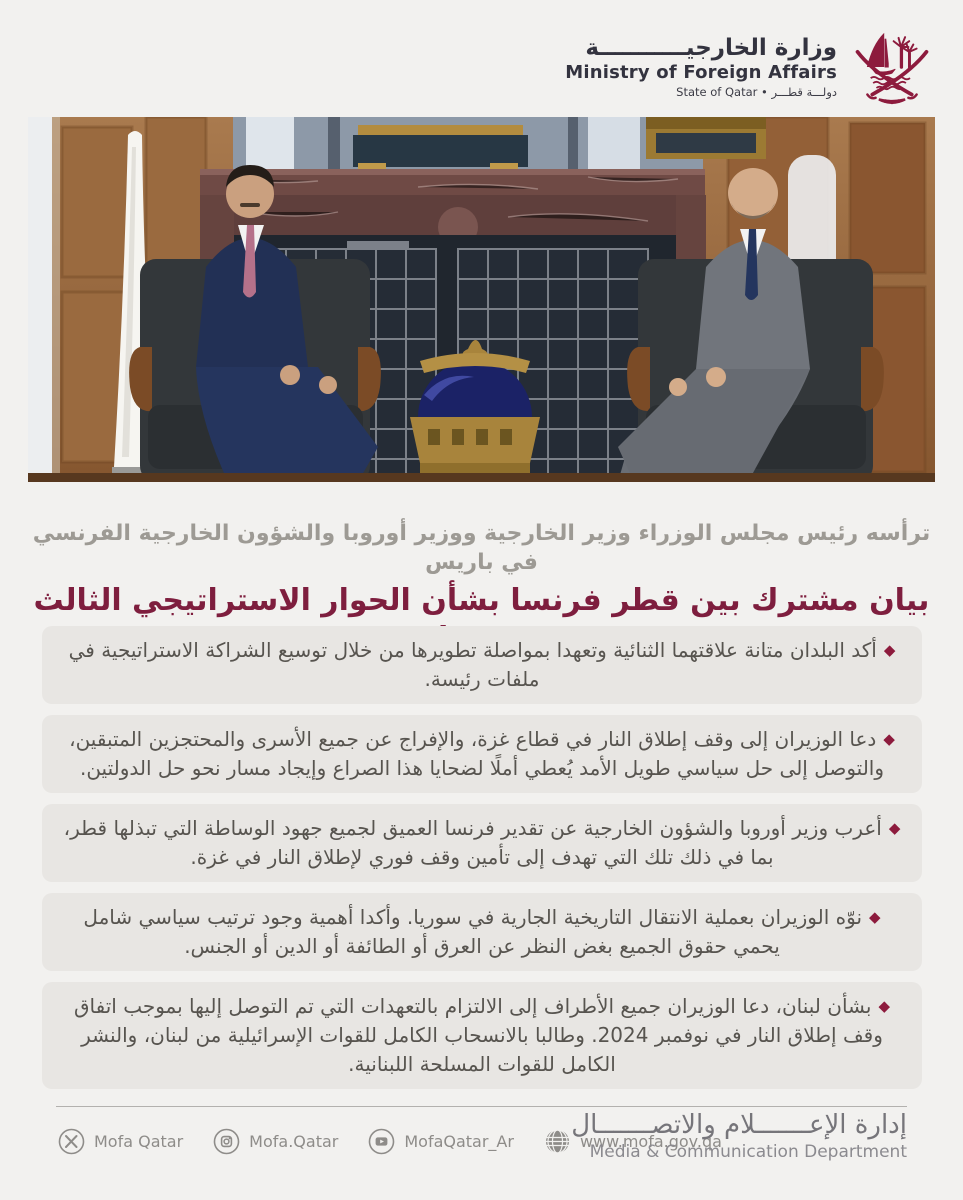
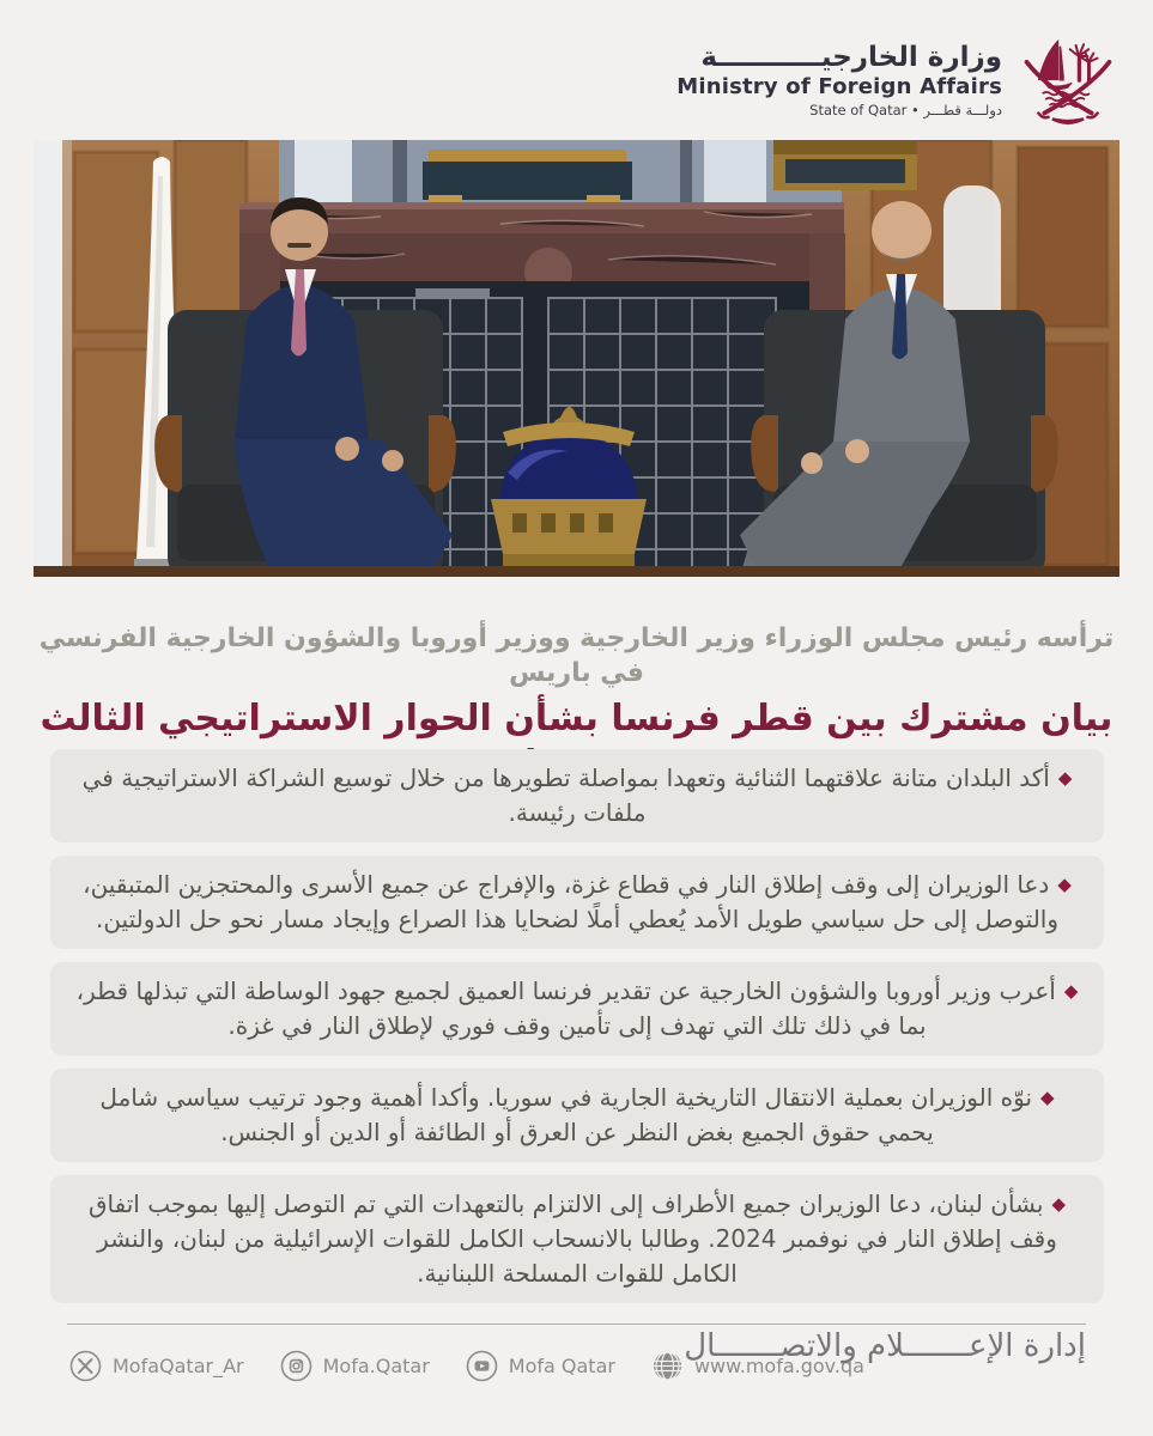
  وزارة الخارجيـــــــــــة
  Ministry of Foreign Affairs
  State of Qatar • دولـــة قطـــر
  ترأسه رئيس مجلس الوزراء وزير الخارجية ووزير أوروبا والشؤون الخارجية الفرنسي في باريس
  بيان مشترك بين قطر فرنسا بشأن الحوار الاستراتيجي الثالث
  ◆أكد البلدان متانة علاقتهما الثنائية وتعهدا بمواصلة تطويرها من خلال توسيع الشراكة الاستراتيجية في ملفات رئيسة.
  ◆دعا الوزيران إلى وقف إطلاق النار في قطاع غزة، والإفراج عن جميع الأسرى والمحتجزين المتبقين، والتوصل إلى حل سياسي طويل الأمد يُعطي أملًا لضحايا هذا الصراع وإيجاد مسار نحو حل الدولتين.
  ◆أعرب وزير أوروبا والشؤون الخارجية عن تقدير فرنسا العميق لجميع جهود الوساطة التي تبذلها قطر، بما في ذلك تلك التي تهدف إلى تأمين وقف فوري لإطلاق النار في غزة.
  ◆نوّه الوزيران بعملية الانتقال التاريخية الجارية في سوريا. وأكدا أهمية وجود ترتيب سياسي شامل يحمي حقوق الجميع بغض النظر عن العرق أو الطائفة أو الدين أو الجنس.
  ◆بشأن لبنان، دعا الوزيران جميع الأطراف إلى الالتزام بالتعهدات التي تم التوصل إليها بموجب اتفاق وقف إطلاق النار في نوفمبر 2024. وطالبا بالانسحاب الكامل للقوات الإسرائيلية من لبنان، والنشر الكامل للقوات المسلحة اللبنانية.
- Mofa Qatar
+ MofaQatar_Ar
  Mofa.Qatar
- MofaQatar_Ar
+ Mofa Qatar
  www.mofa.gov.qa
  إدارة الإعـــــــلام والاتصـــــــال
- Media & Communication Department
